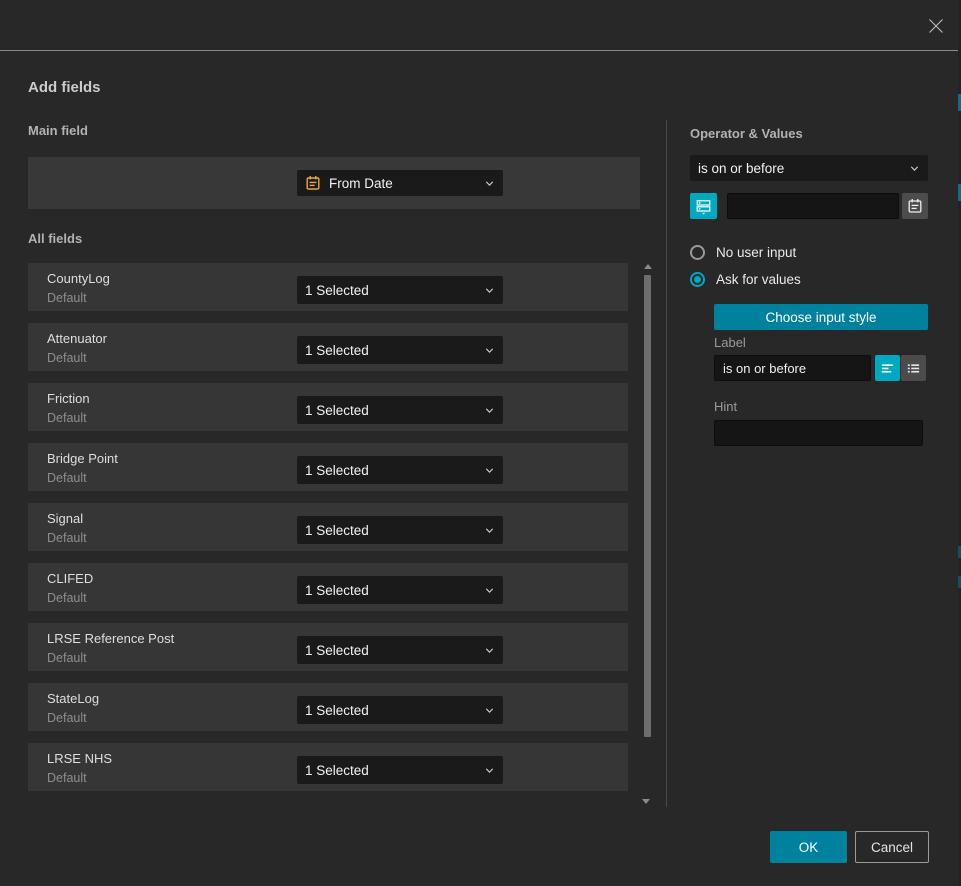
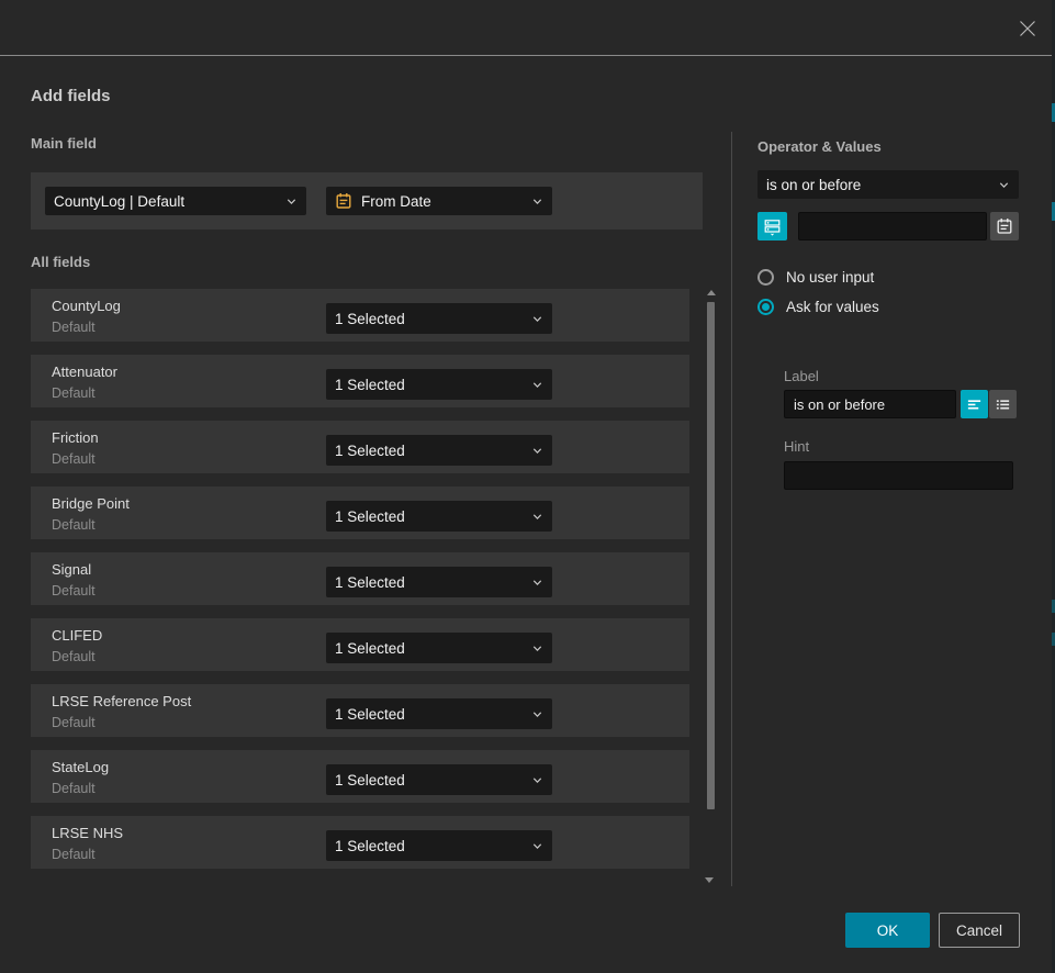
  Add fields
  Main field
+ CountyLog | Default
  From Date
  All fields
  CountyLog
  Default
  1 Selected
  Attenuator
  Default
  1 Selected
  Friction
  Default
  1 Selected
  Bridge Point
  Default
  1 Selected
  Signal
  Default
  1 Selected
  CLIFED
  Default
  1 Selected
  LRSE Reference Post
  Default
  1 Selected
  StateLog
  Default
  1 Selected
  LRSE NHS
  Default
  1 Selected
  Operator & Values
  is on or before
  No user input
  Ask for values
- Choose input style
  Label
  is on or before
  Hint
  OK
  Cancel
